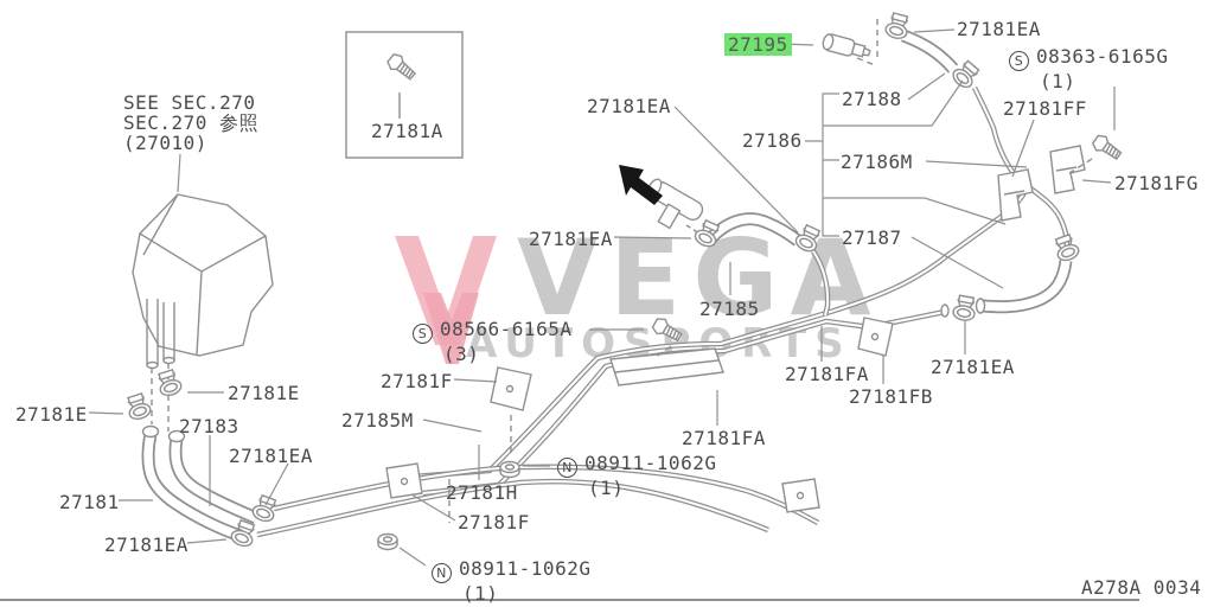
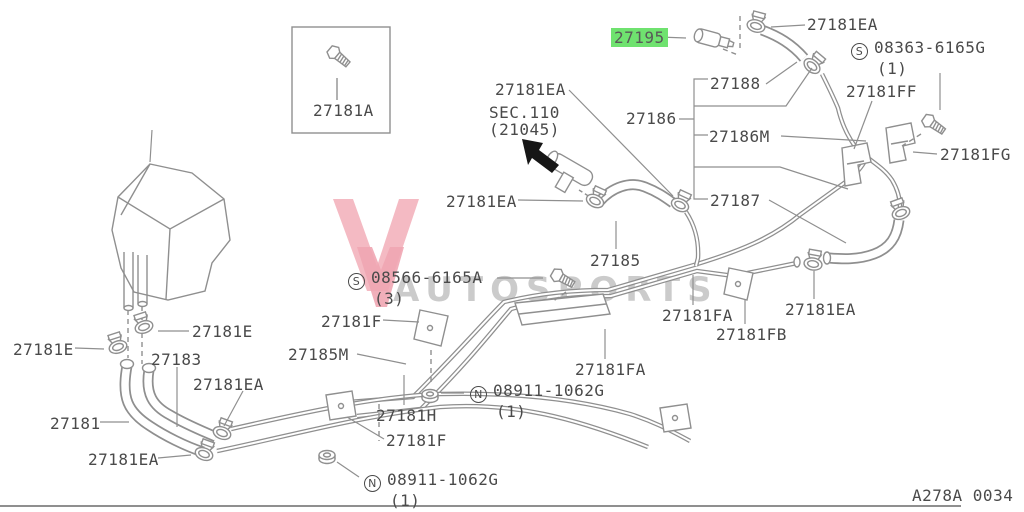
- VEGA
  AUTOSRTS
- SEE SEC.270
- SEC.270 参照
- (27010)
  27181A
  27195
  27181EA
  S 08363-6165G
  (1)
  27188
  27181FF
  27186
  27186M
  27181FG
  27187
  27181EA
+ SEC.110
+ (21045)
  27181EA
  27185
  S 08566-6165A
  (3)
  27181F
  27185M
  27181E
  27181E
  27183
  27181EA
  27181
  27181EA
  27181H
  27181F
  N 08911-1062G
  (1)
  N 08911-1062G
  (1)
  27181FA
  27181FB
  27181EA
  27181FA
  A278A 0034
